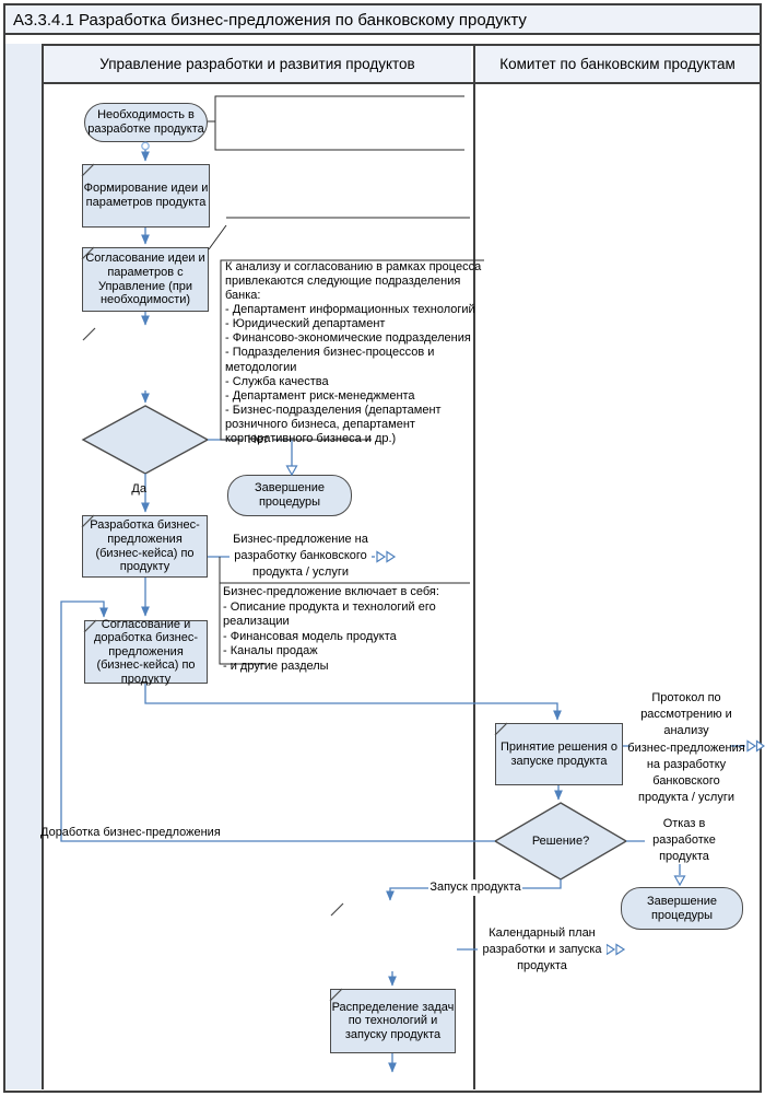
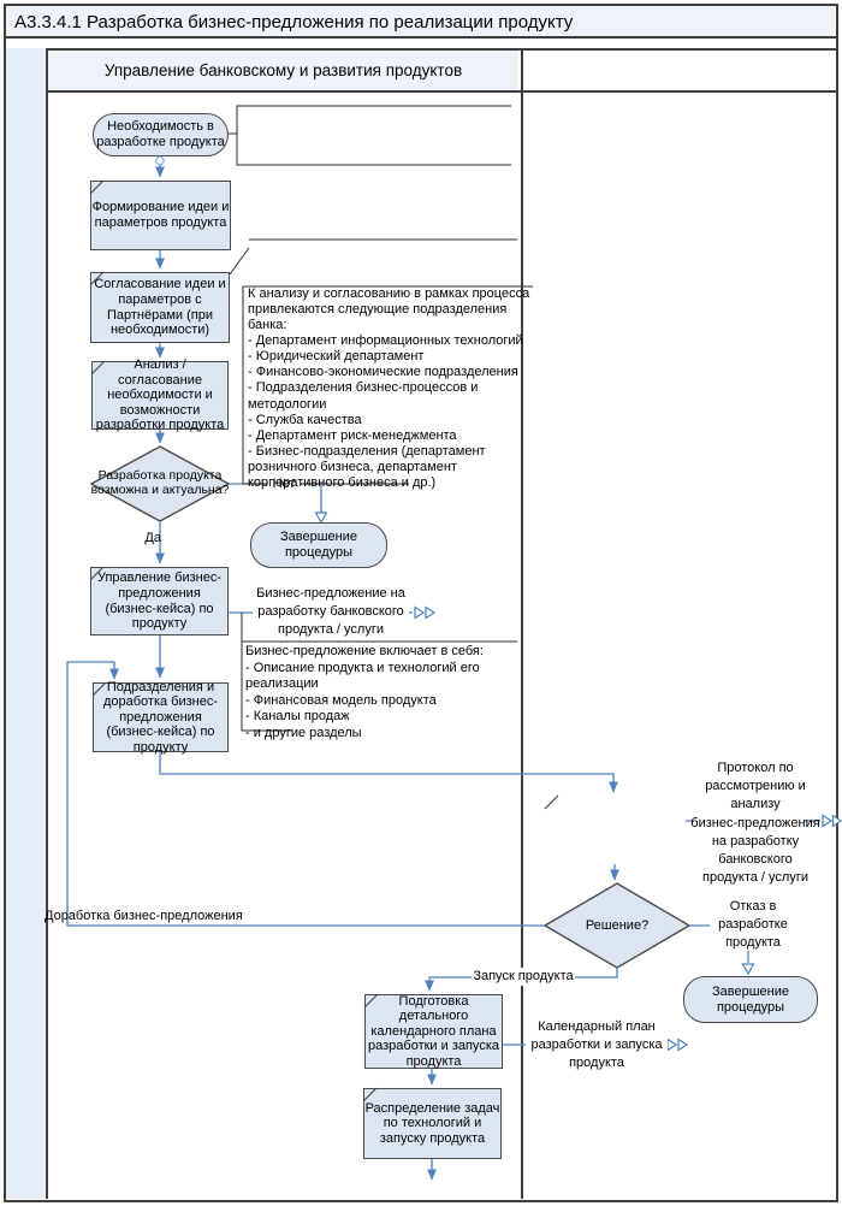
- А3.3.4.1 Разработка бизнес-предложения по банковскому продукту
+ А3.3.4.1 Разработка бизнес-предложения по реализации продукту
- Управление разработки и развития продуктов
+ Управление банковскому и развития продуктов
- Комитет по банковским продуктам
  Необходимость в разработке продукта
  Формирование идеи и параметров продукта
- Согласование идеи и параметров с Управление (при необходимости)
+ Согласование идеи и параметров с Партнёрами (при необходимости)
+ Анализ / согласование необходимости и возможности разработки продукта
  Завершение процедуры
- Разработка бизнес-предложения (бизнес-кейса) по продукту
+ Управление бизнес-предложения (бизнес-кейса) по продукту
- Согласование и доработка бизнес-предложения (бизнес-кейса) по продукту
+ Подразделения и доработка бизнес-предложения (бизнес-кейса) по продукту
- Принятие решения о запуске продукта
  Завершение процедуры
+ Подготовка детального календарного плана разработки и запуска продукта
  Распределение задач по технологий и запуску продукта
+ Разработка продукта возможна и актуальна?
  Решение?
  Нет
  Да
  Доработка бизнес-предложения
  Запуск продукта
  Отказ в
  разработке
  продукта
  Бизнес-предложение на
  разработку банковского
  продукта / услуги
  Протокол по
  рассмотрению и
  анализу
  бизнес-предложения
  на разработку
  банковского
  продукта / услуги
  Календарный план
  разработки и запуска
  продукта
  К анализу и согласованию в рамках процесса
  привлекаются следующие подразделения банка:
  - Департамент информационных технологий
  - Юридический департамент
  - Финансово-экономические подразделения
  - Подразделения бизнес-процессов и
  методологии
  - Служба качества
  - Департамент риск-менеджмента
  - Бизнес-подразделения (департамент
  розничного бизнеса, департамент
  корпоративного бизнеса и др.)
  Бизнес-предложение включает в себя:
  - Описание продукта и технологий его реализации
  - Финансовая модель продукта
  - Каналы продаж
  - и другие разделы
